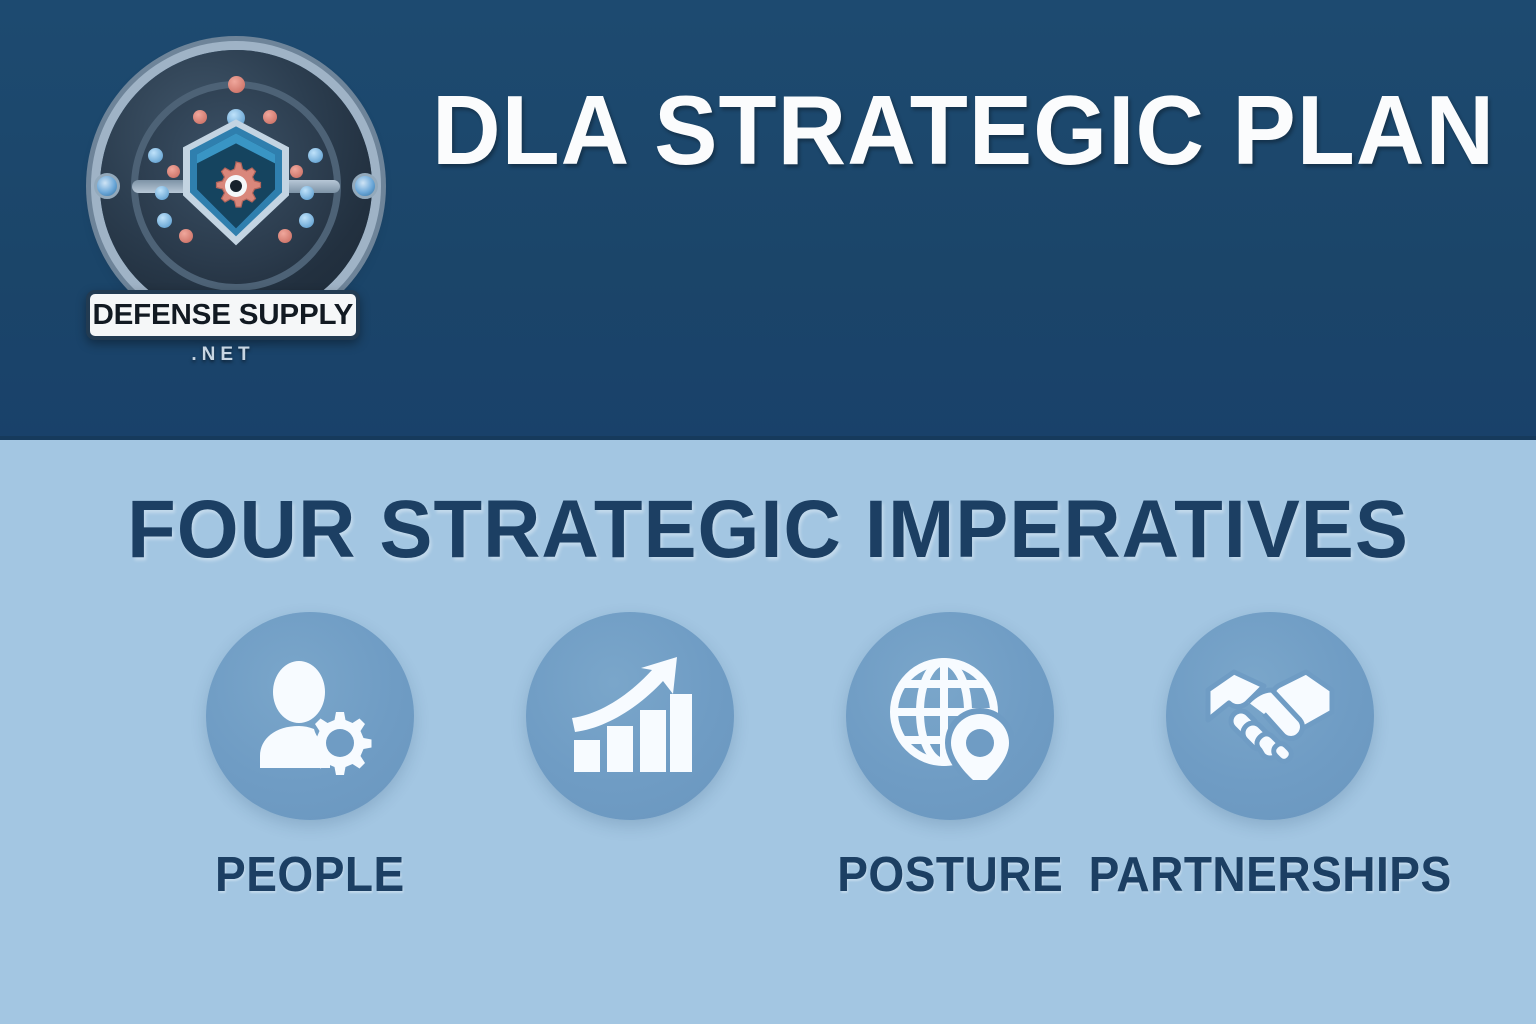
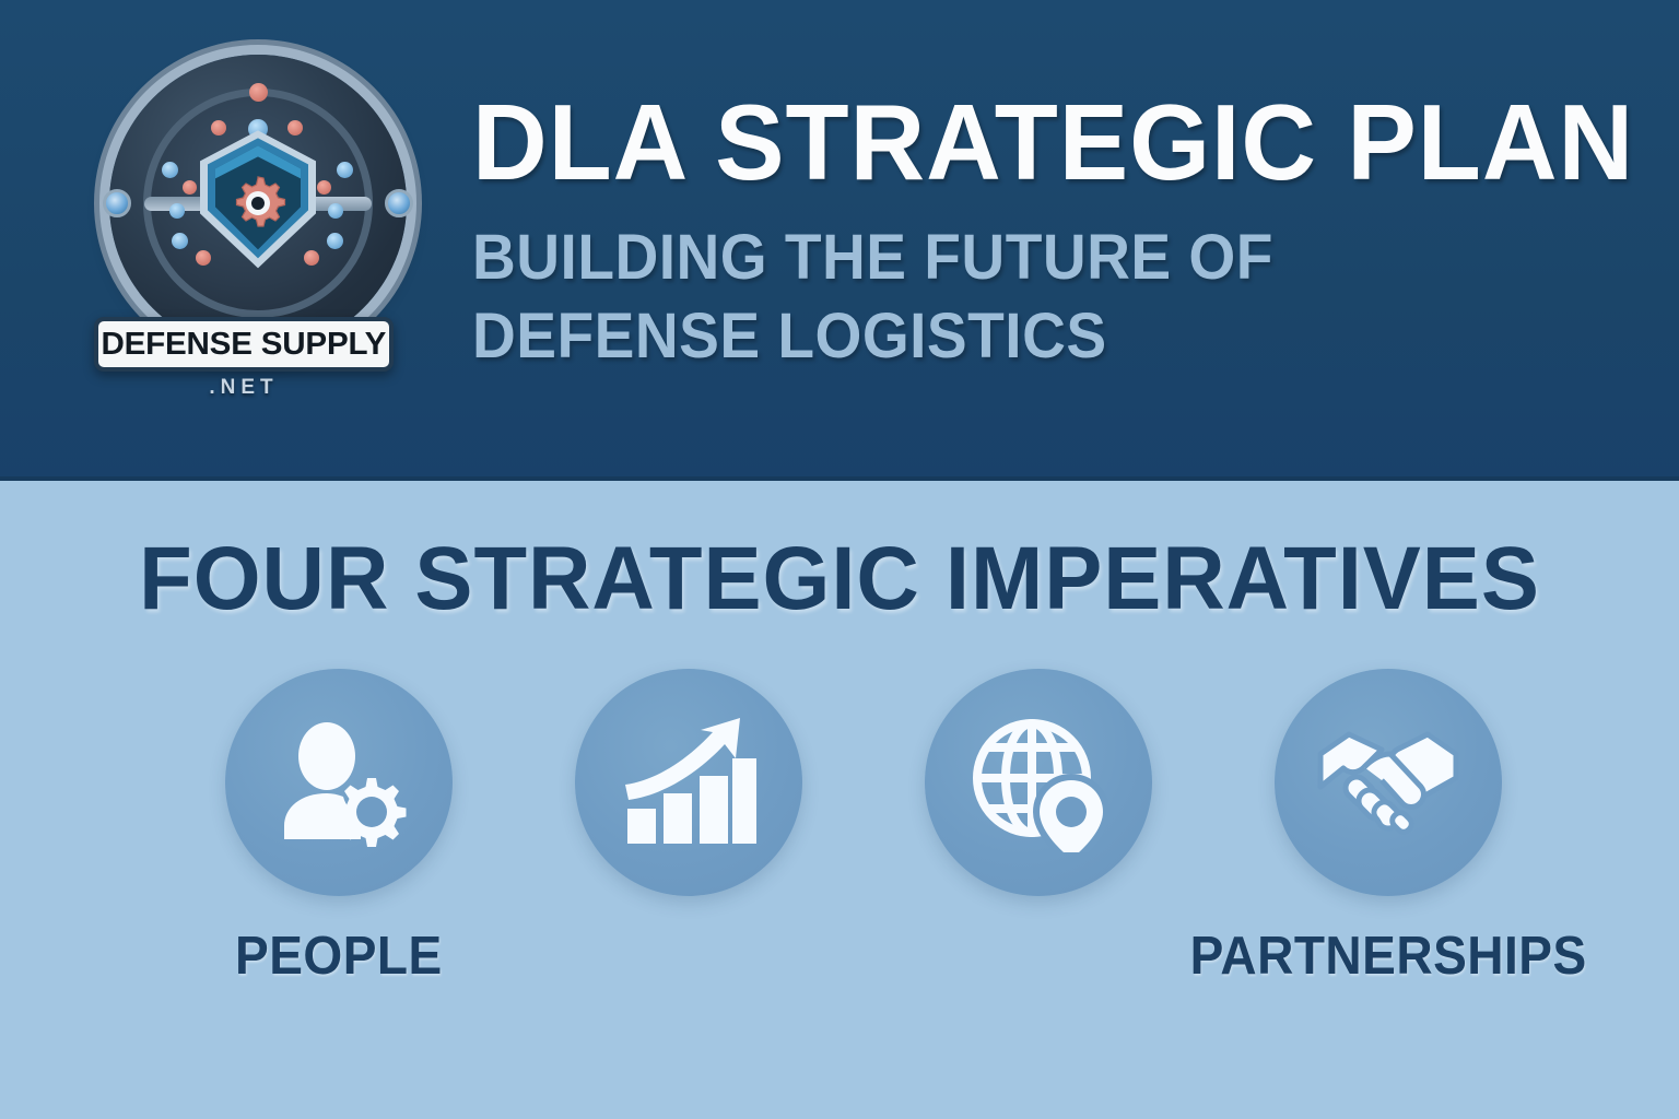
  DEFENSE SUPPLY
  .NET
  DLA STRATEGIC PLAN
+ BUILDING THE FUTURE OF
+ DEFENSE LOGISTICS
  FOUR STRATEGIC IMPERATIVES
  PEOPLE
- POSTURE
  PARTNERSHIPS
